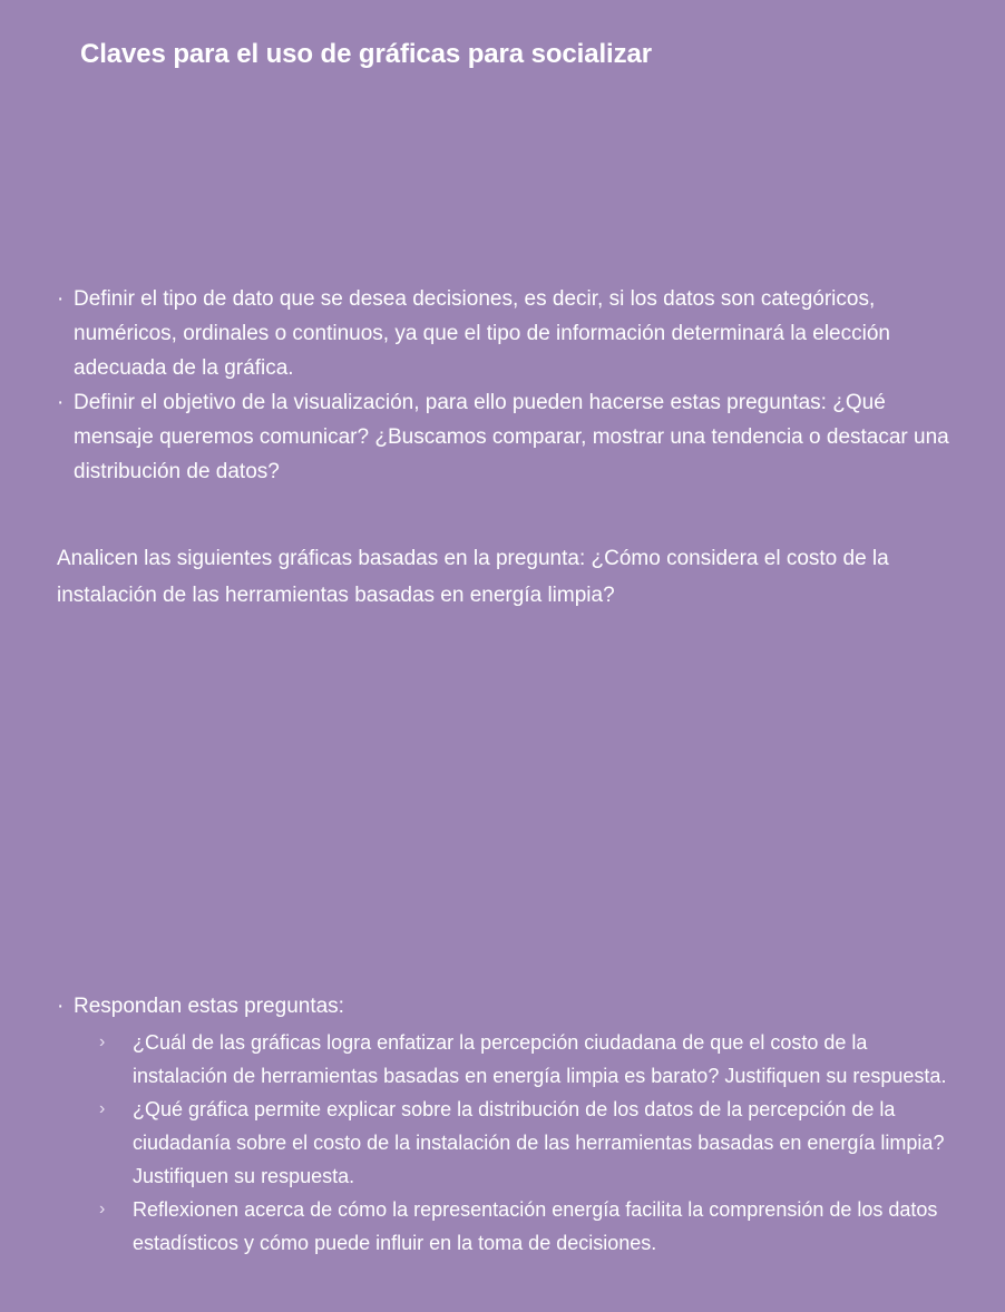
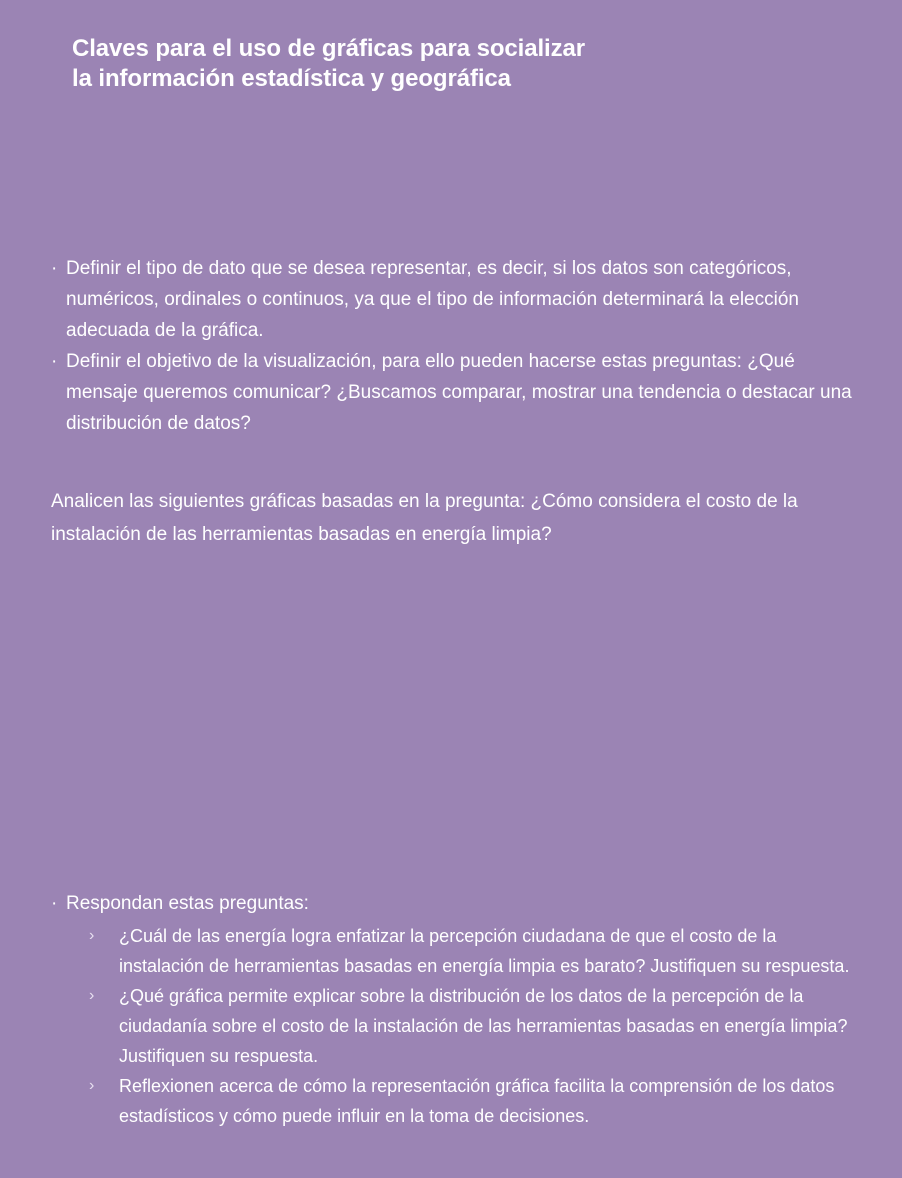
  Claves para el uso de gráficas para socializar
+ la información estadística y geográfica
  ·
- Definir el tipo de dato que se desea decisiones, es decir, si los datos son categóricos, numéricos, ordinales o continuos, ya que el tipo de información determinará la elección adecuada de la gráfica.
+ Definir el tipo de dato que se desea representar, es decir, si los datos son categóricos, numéricos, ordinales o continuos, ya que el tipo de información determinará la elección adecuada de la gráfica.
  ·
  Definir el objetivo de la visualización, para ello pueden hacerse estas preguntas: ¿Qué mensaje queremos comunicar? ¿Buscamos comparar, mostrar una tendencia o destacar una distribución de datos?
  Analicen las siguientes gráficas basadas en la pregunta: ¿Cómo considera el costo de la instalación de las herramientas basadas en energía limpia?
  ·
  Respondan estas preguntas:
  ›
- ¿Cuál de las gráficas logra enfatizar la percepción ciudadana de que el costo de la instalación de herramientas basadas en energía limpia es barato? Justifiquen su respuesta.
+ ¿Cuál de las energía logra enfatizar la percepción ciudadana de que el costo de la instalación de herramientas basadas en energía limpia es barato? Justifiquen su respuesta.
  ›
  ¿Qué gráfica permite explicar sobre la distribución de los datos de la percepción de la ciudadanía sobre el costo de la instalación de las herramientas basadas en energía limpia? Justifiquen su respuesta.
  ›
- Reflexionen acerca de cómo la representación energía facilita la comprensión de los datos estadísticos y cómo puede influir en la toma de decisiones.
+ Reflexionen acerca de cómo la representación gráfica facilita la comprensión de los datos estadísticos y cómo puede influir en la toma de decisiones.
